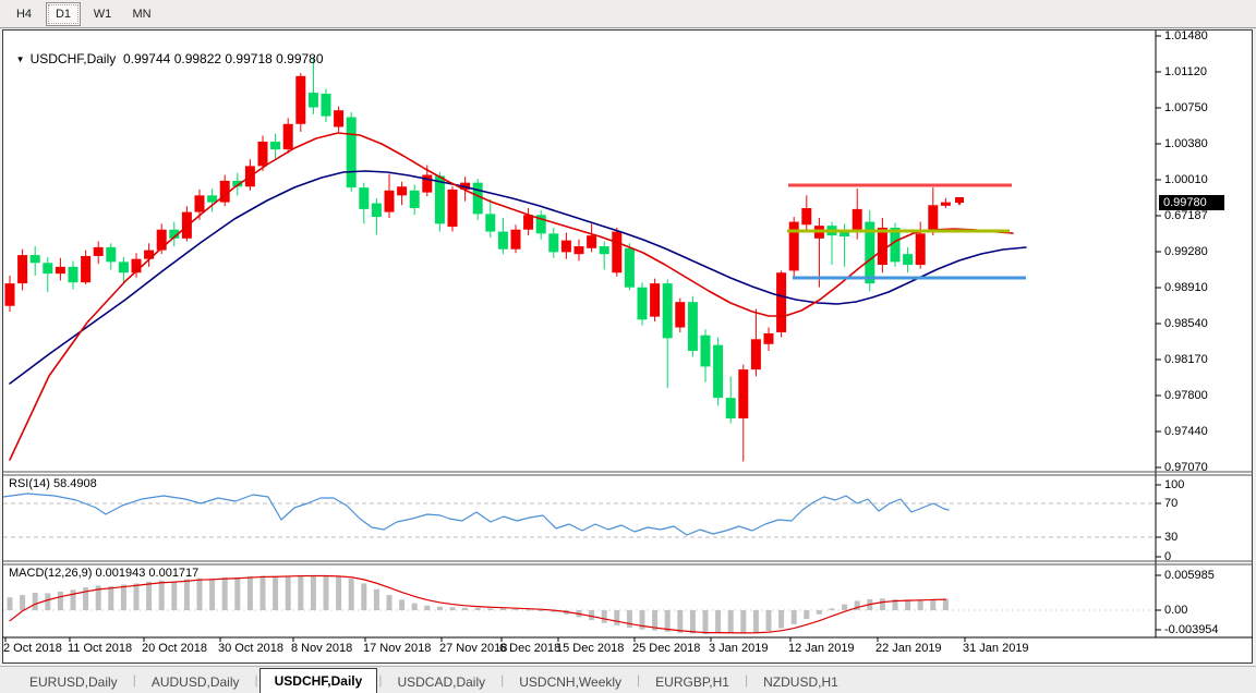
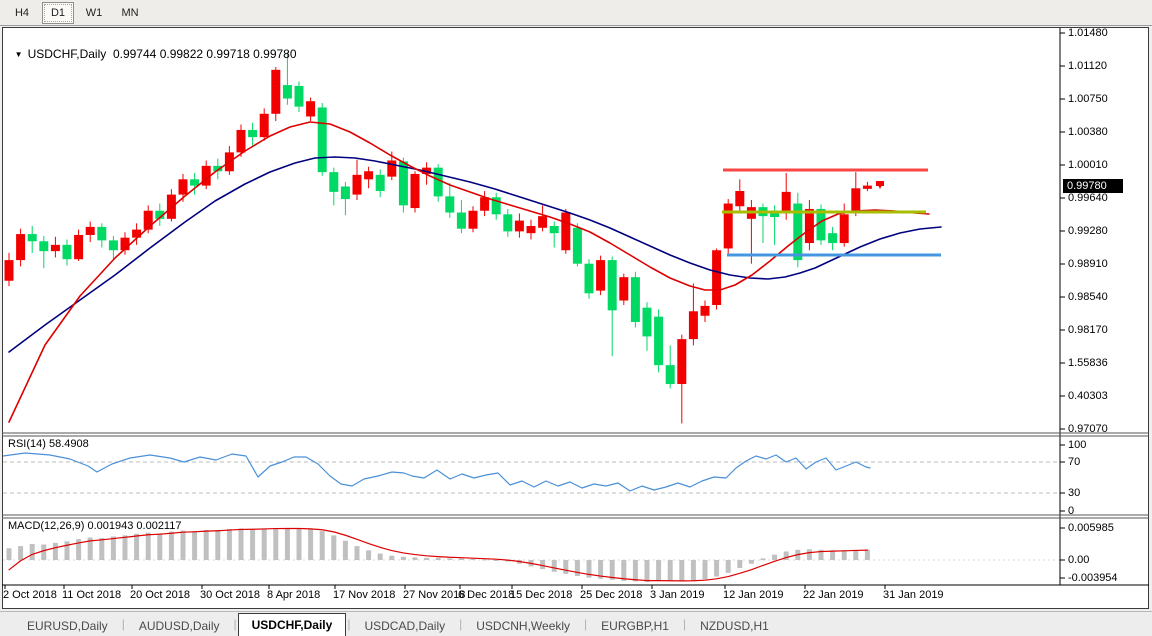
  H4
  D1
  W1
  MN
  ▼ USDCHF,Daily 0.99744 0.99822 0.99718 0.99780
  RSI(14) 58.4908
- MACD(12,26,9) 0.001943 0.001717
+ MACD(12,26,9) 0.001943 0.002117
  0.99780
  EURUSD,Daily
  |
  AUDUSD,Daily
  |
  USDCHF,Daily
  |
  USDCAD,Daily
  |
  USDCNH,Weekly
  |
  EURGBP,H1
  |
  NZDUSD,H1
  1.01480
  1.01120
  1.00750
  1.00380
  1.00010
- 0.67187
+ 0.99640
  0.99280
  0.98910
  0.98540
  0.98170
- 0.97800
+ 1.55836
- 0.97440
+ 0.40303
  0.97070
  100
  70
  30
  0
  0.005985
  0.00
  -0.003954
  2 Oct 2018
  11 Oct 2018
  20 Oct 2018
  30 Oct 2018
- 8 Nov 2018
+ 8 Apr 2018
  17 Nov 2018
  27 Nov 2018
  6 Dec 2018
  15 Dec 2018
  25 Dec 2018
  3 Jan 2019
  12 Jan 2019
  22 Jan 2019
  31 Jan 2019
